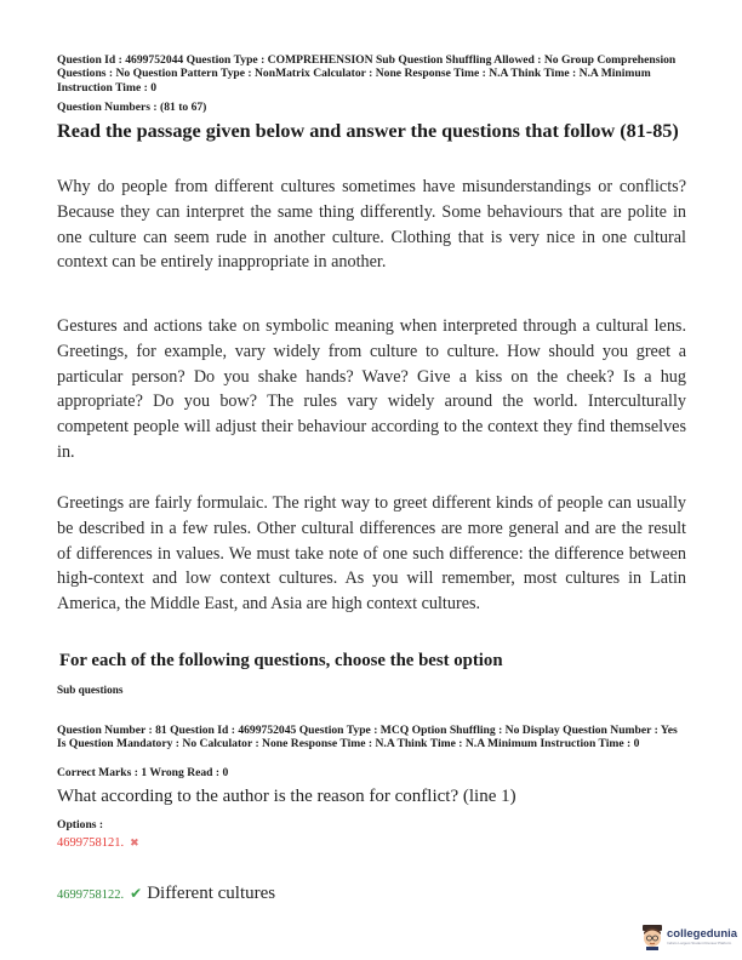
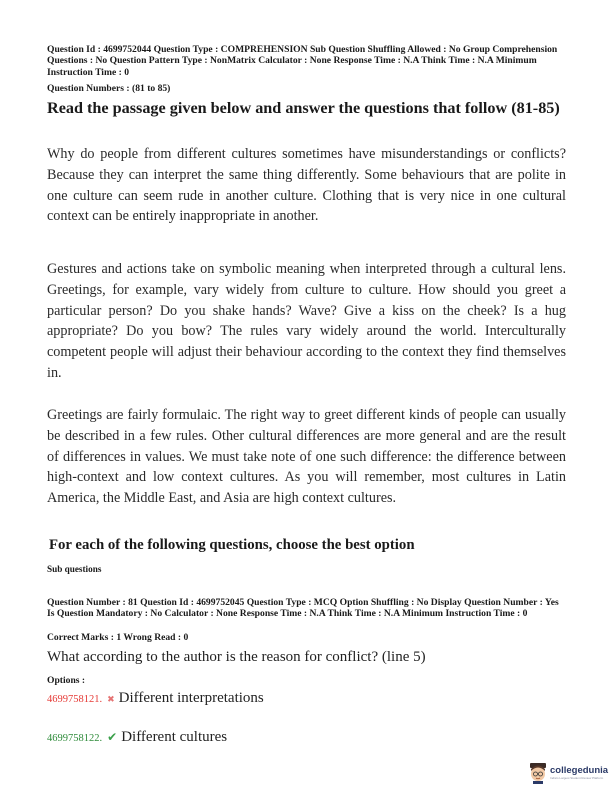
  Question Id : 4699752044 Question Type : COMPREHENSION Sub Question Shuffling Allowed : No Group Comprehension Questions : No Question Pattern Type : NonMatrix Calculator : None Response Time : N.A Think Time : N.A Minimum Instruction Time : 0
- Question Numbers : (81 to 67)
+ Question Numbers : (81 to 85)
  Read the passage given below and answer the questions that follow (81-85)
  Why do people from different cultures sometimes have misunderstandings or conflicts? Because they can interpret the same thing differently. Some behaviours that are polite in one culture can seem rude in another culture. Clothing that is very nice in one cultural context can be entirely inappropriate in another.
  Gestures and actions take on symbolic meaning when interpreted through a cultural lens. Greetings, for example, vary widely from culture to culture. How should you greet a particular person? Do you shake hands? Wave? Give a kiss on the cheek? Is a hug appropriate? Do you bow? The rules vary widely around the world. Interculturally competent people will adjust their behaviour according to the context they find themselves in.
  Greetings are fairly formulaic. The right way to greet different kinds of people can usually be described in a few rules. Other cultural differences are more general and are the result of differences in values. We must take note of one such difference: the difference between high-context and low context cultures. As you will remember, most cultures in Latin America, the Middle East, and Asia are high context cultures.
  For each of the following questions, choose the best option
  Sub questions
  Question Number : 81 Question Id : 4699752045 Question Type : MCQ Option Shuffling : No Display Question Number : Yes Is Question Mandatory : No Calculator : None Response Time : N.A Think Time : N.A Minimum Instruction Time : 0
  Correct Marks : 1 Wrong Read : 0
- What according to the author is the reason for conflict? (line 1)
+ What according to the author is the reason for conflict? (line 5)
  Options :
  4699758121.
  ✖
+ Different interpretations
  4699758122.
  ✔
  Different cultures
  collegedunia
